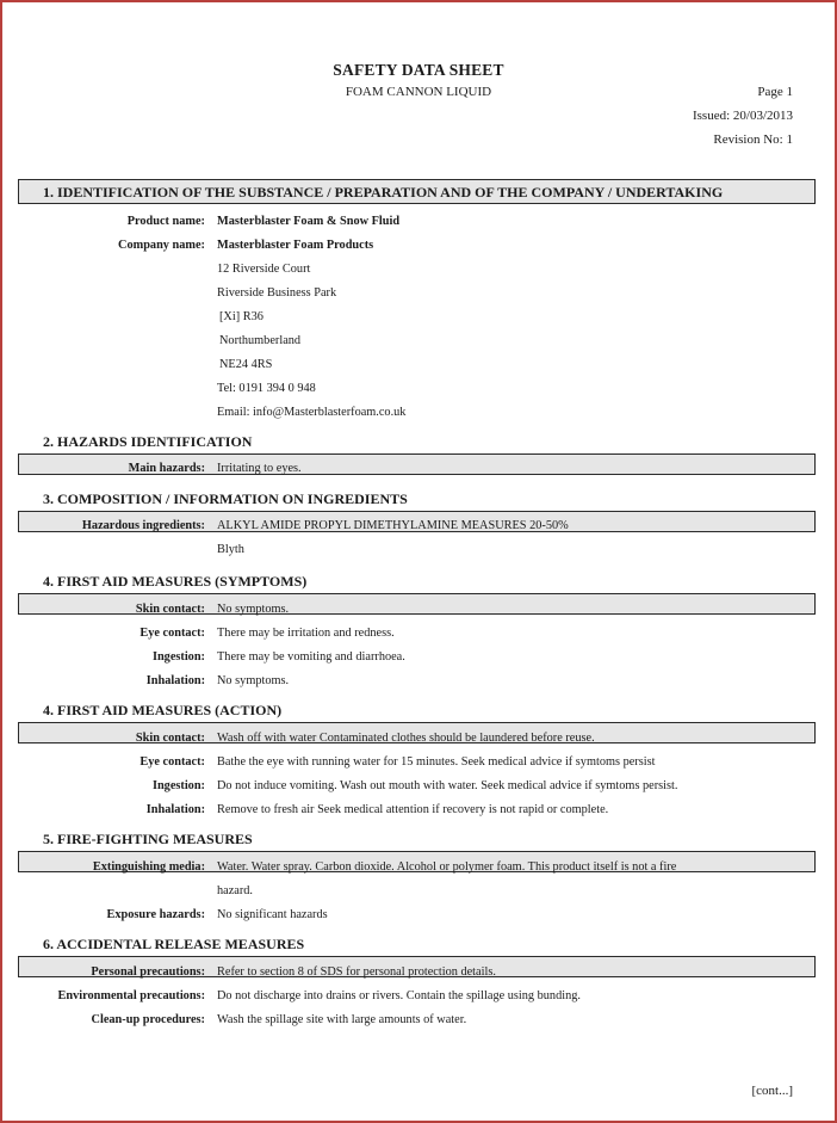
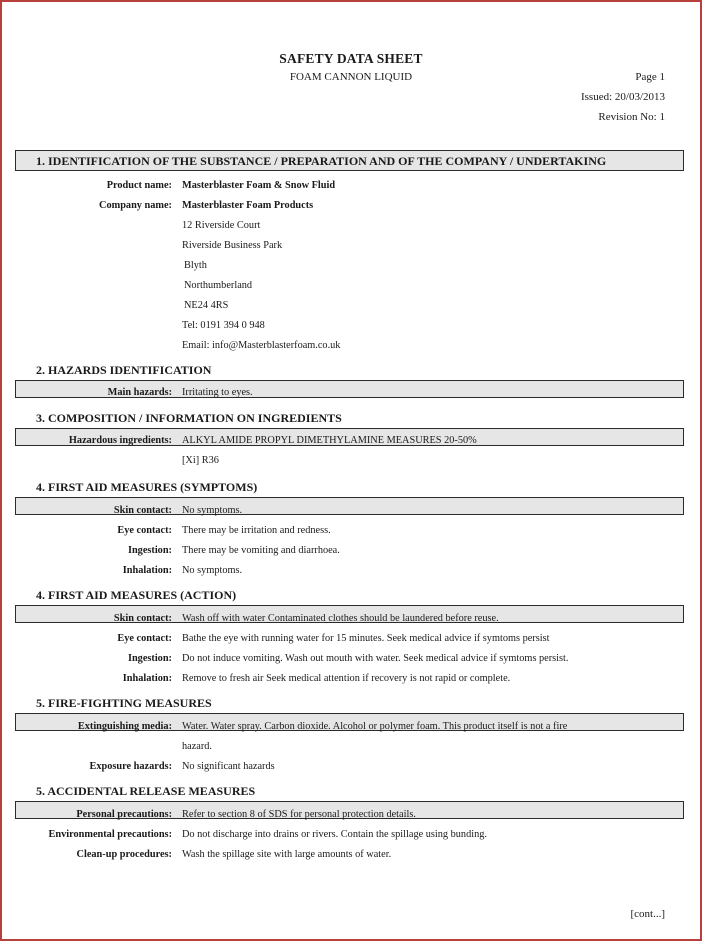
  SAFETY DATA SHEET
  FOAM CANNON LIQUID
  Page 1
  Issued: 20/03/2013
  Revision No: 1
  1. IDENTIFICATION OF THE SUBSTANCE / PREPARATION AND OF THE COMPANY / UNDERTAKING
  Product name:
  Masterblaster Foam & Snow Fluid
  Company name:
  Masterblaster Foam Products
  12 Riverside Court
  Riverside Business Park
- [Xi] R36
+ Blyth
  Northumberland
  NE24 4RS
  Tel: 0191 394 0 948
  Email: info@Masterblasterfoam.co.uk
  2. HAZARDS IDENTIFICATION
  Main hazards:
  Irritating to eyes.
  3. COMPOSITION / INFORMATION ON INGREDIENTS
  Hazardous ingredients:
  ALKYL AMIDE PROPYL DIMETHYLAMINE MEASURES 20-50%
- Blyth
+ [Xi] R36
  4. FIRST AID MEASURES (SYMPTOMS)
  Skin contact:
  No symptoms.
  Eye contact:
  There may be irritation and redness.
  Ingestion:
  There may be vomiting and diarrhoea.
  Inhalation:
  No symptoms.
  4. FIRST AID MEASURES (ACTION)
  Skin contact:
  Wash off with water Contaminated clothes should be laundered before reuse.
  Eye contact:
  Bathe the eye with running water for 15 minutes. Seek medical advice if symtoms persist
  Ingestion:
  Do not induce vomiting. Wash out mouth with water. Seek medical advice if symtoms persist.
  Inhalation:
  Remove to fresh air Seek medical attention if recovery is not rapid or complete.
  5. FIRE-FIGHTING MEASURES
  Extinguishing media:
  Water. Water spray. Carbon dioxide. Alcohol or polymer foam. This product itself is not a fire
  hazard.
  Exposure hazards:
  No significant hazards
- 6. ACCIDENTAL RELEASE MEASURES
+ 5. ACCIDENTAL RELEASE MEASURES
  Personal precautions:
  Refer to section 8 of SDS for personal protection details.
  Environmental precautions:
  Do not discharge into drains or rivers. Contain the spillage using bunding.
  Clean-up procedures:
  Wash the spillage site with large amounts of water.
  [cont...]
